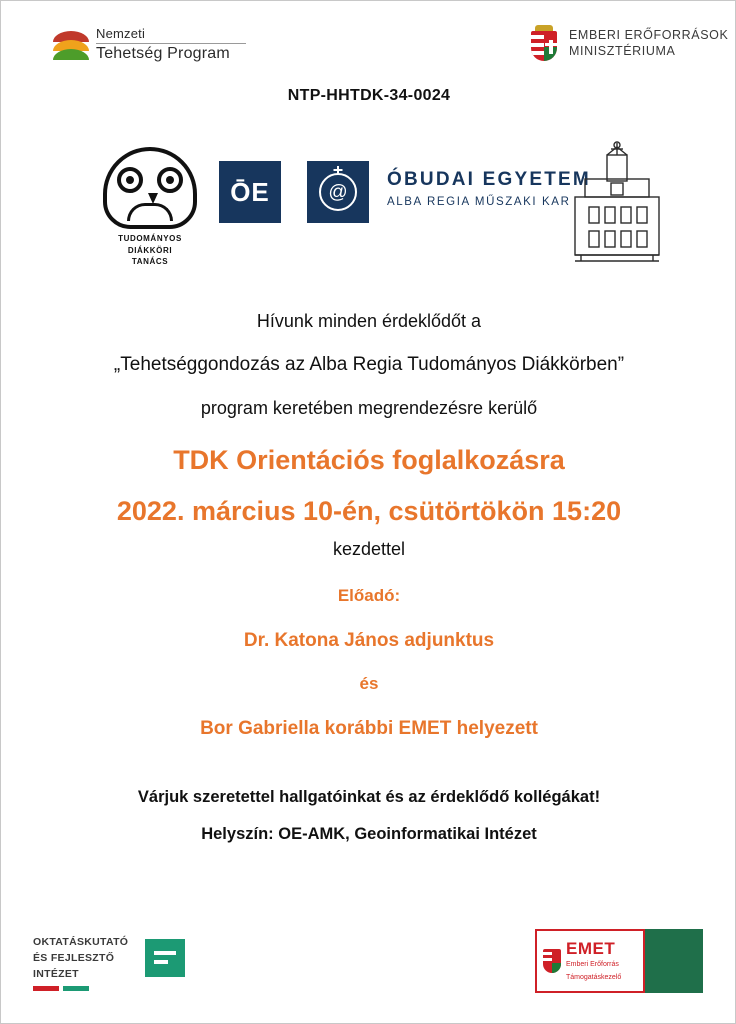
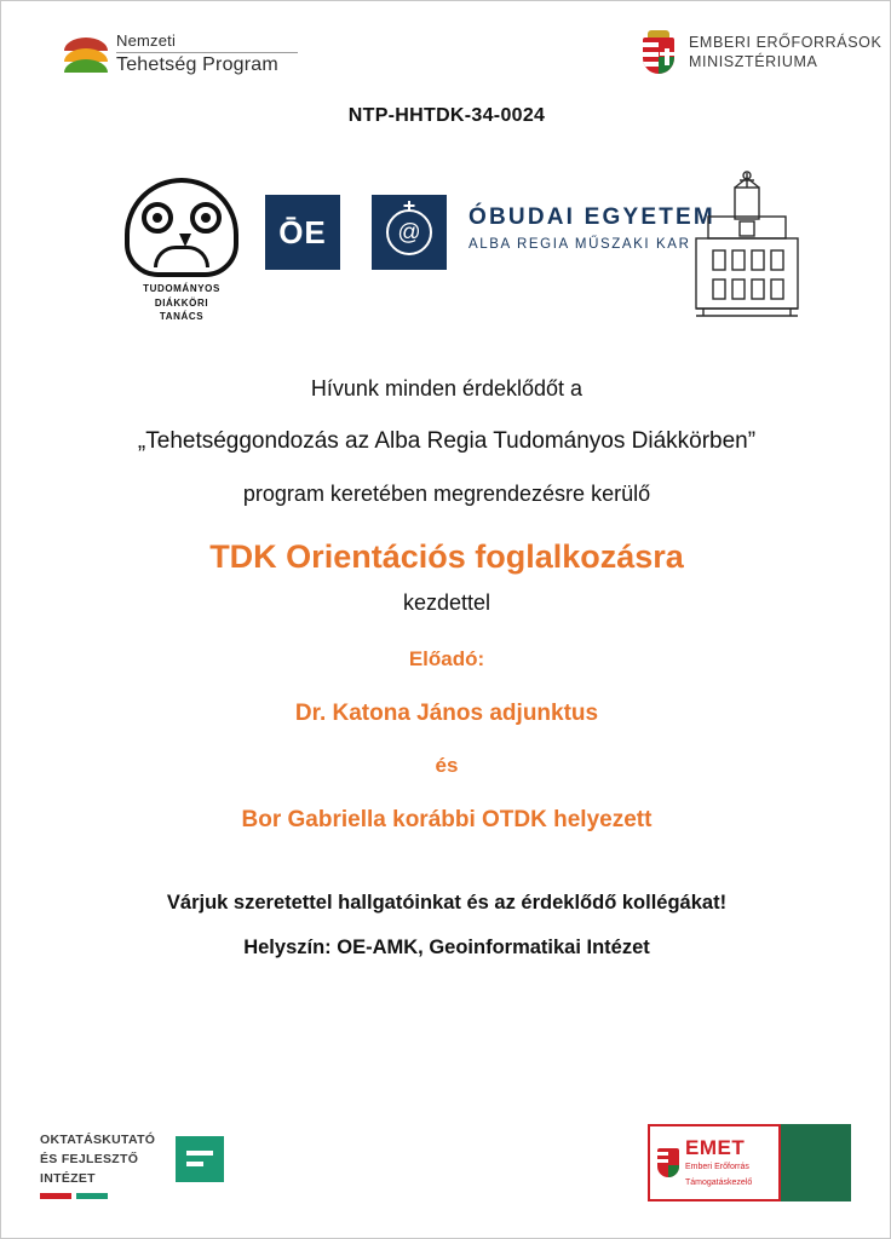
  Nemzeti
  Tehetség Program
  EMBERI ERŐFORRÁSOK
  MINISZTÉRIUMA
  NTP-HHTDK-34-0024
  TUDOMÁNYOS
  DIÁKKÖRI
  TANÁCS
  ŌE
  @
  ÓBUDAI EGYETEM
  ALBA REGIA MŰSZAKI KAR
  Hívunk minden érdeklődőt a
  „Tehetséggondozás az Alba Regia Tudományos Diákkörben”
  program keretében megrendezésre kerülő
  TDK Orientációs foglalkozásra
- 2022. március 10-én, csütörtökön 15:20
  kezdettel
  Előadó:
  Dr. Katona János adjunktus
  és
- Bor Gabriella korábbi EMET helyezett
+ Bor Gabriella korábbi OTDK helyezett
  Várjuk szeretettel hallgatóinkat és az érdeklődő kollégákat!
  Helyszín: OE-AMK, Geoinformatikai Intézet
  OKTATÁSKUTATÓ
  ÉS FEJLESZTŐ
  INTÉZET
  EMET
